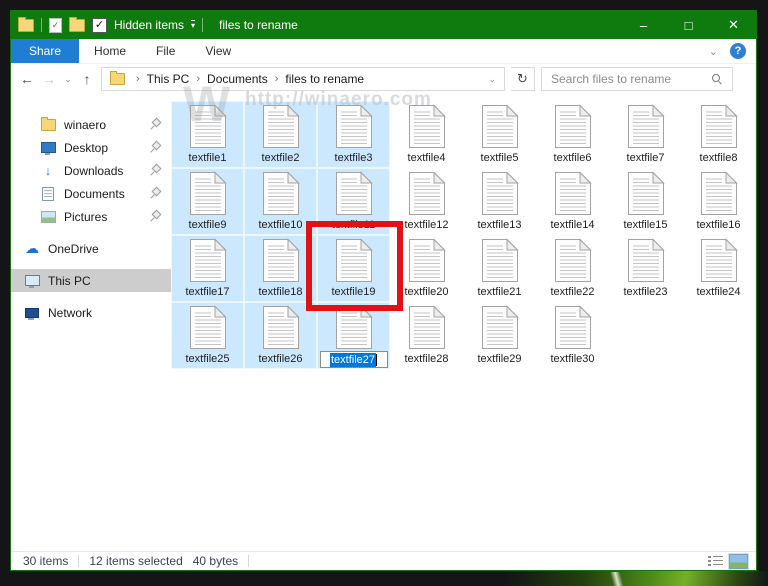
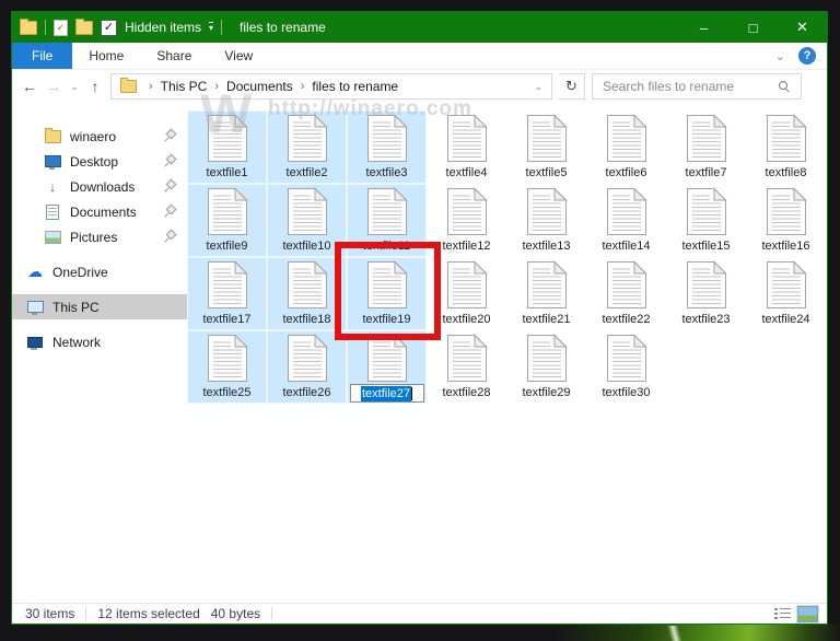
  ✓
  ✓
  Hidden items
  ▾
  files to rename
  –
  □
  ✕
- Share
+ File
  Home
- File
+ Share
  View
  ⌄
  ?
  ←
  →
  ⌄
  ↑
  ›
  This PC
  ›
  Documents
  ›
  files to rename
  ⌄
  ↻
  Search files to rename
  winaero
  Desktop
  ↓
  Downloads
  Documents
  Pictures
  ☁
  OneDrive
  This PC
  Network
  textfile1
  textfile2
  textfile3
  textfile4
  textfile5
  textfile6
  textfile7
  textfile8
  textfile9
  textfile10
  textfile11
  textfile12
  textfile13
  textfile14
  textfile15
  textfile16
  textfile17
  textfile18
  textfile19
  textfile20
  textfile21
  textfile22
  textfile23
  textfile24
  textfile25
  textfile26
  textfile27
  textfile28
  textfile29
  textfile30
  W
  http://winaero.com
  30 items
  12 items selected
  40 bytes
